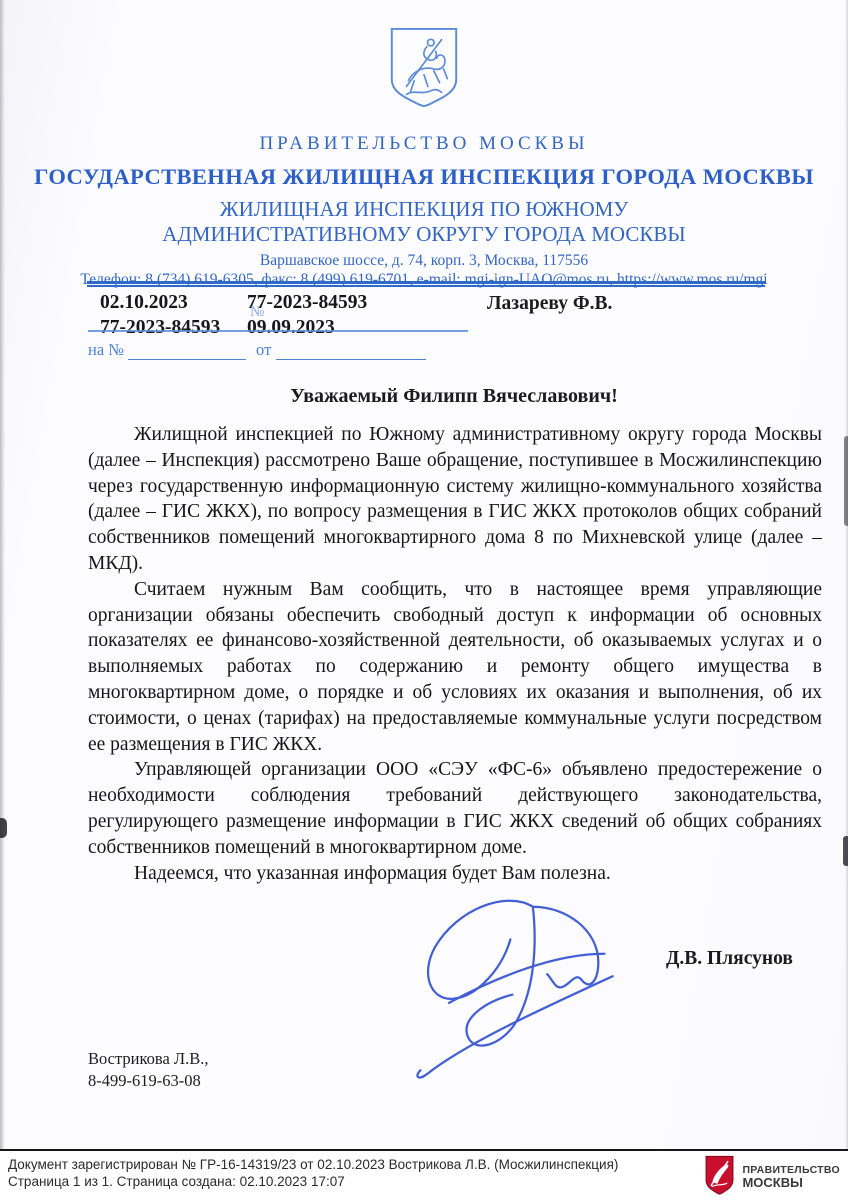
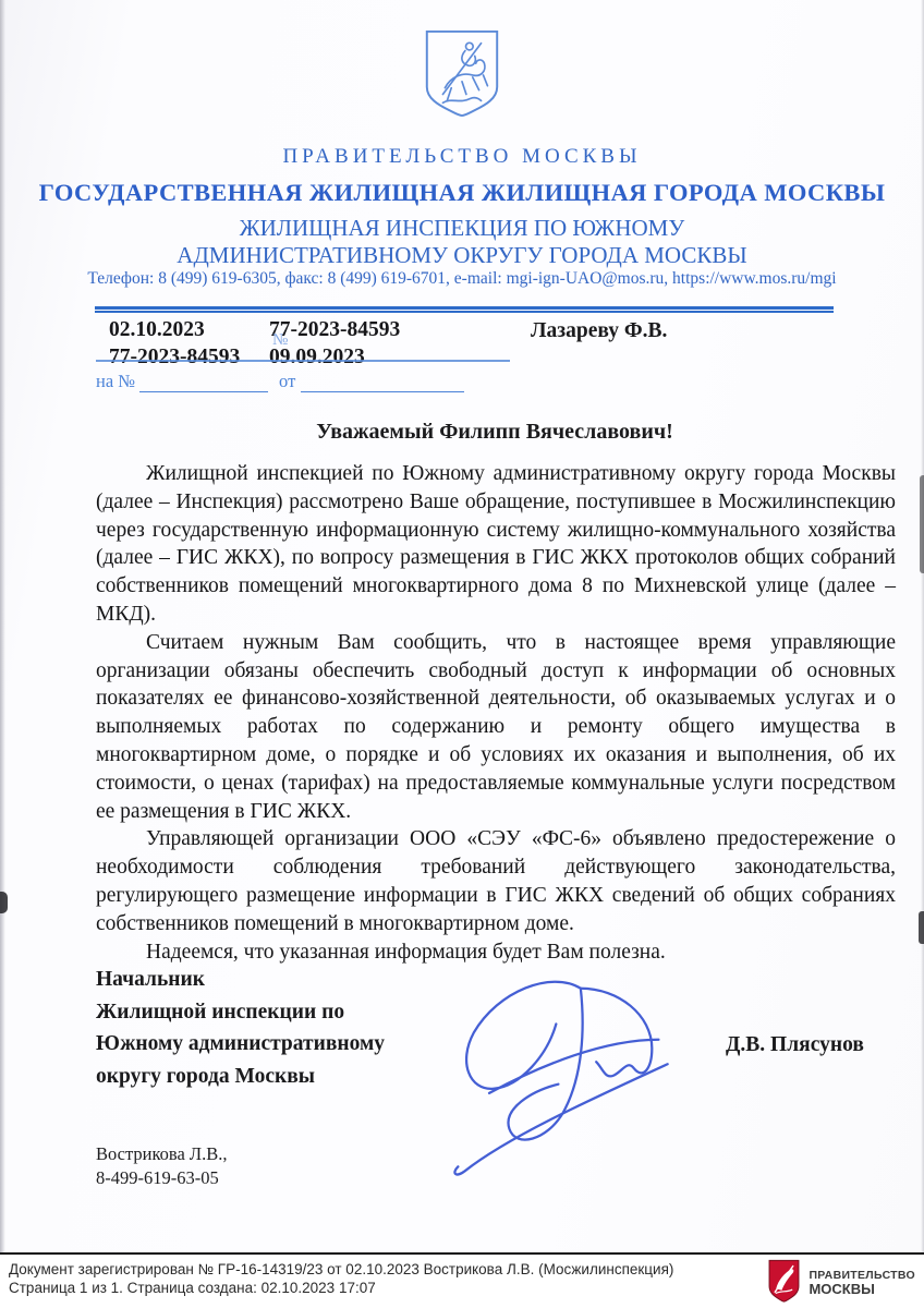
  ПРАВИТЕЛЬСТВО МОСКВЫ
- ГОСУДАРСТВЕННАЯ ЖИЛИЩНАЯ ИНСПЕКЦИЯ ГОРОДА МОСКВЫ
+ ГОСУДАРСТВЕННАЯ ЖИЛИЩНАЯ ЖИЛИЩНАЯ ГОРОДА МОСКВЫ
  ЖИЛИЩНАЯ ИНСПЕКЦИЯ ПО ЮЖНОМУ
  АДМИНИСТРАТИВНОМУ ОКРУГУ ГОРОДА МОСКВЫ
- Варшавское шоссе, д. 74, корп. 3, Москва, 117556
- Телефон: 8 (734) 619-6305, факс: 8 (499) 619-6701, e-mail: mgi-ign-UAO@mos.ru, https://www.mos.ru/mgi
+ Телефон: 8 (499) 619-6305, факс: 8 (499) 619-6701, e-mail: mgi-ign-UAO@mos.ru, https://www.mos.ru/mgi
  02.10.2023
  77-2023-84593
  77-2023-84593
  09.09.2023
  №
  на №
  от
  Лазареву Ф.В.
  Уважаемый Филипп Вячеславович!
  Жилищной инспекцией по Южному административному округу города Москвы (далее – Инспекция) рассмотрено Ваше обращение, поступившее в Мосжилинспекцию через государственную информационную систему жилищно-коммунального хозяйства (далее – ГИС ЖКХ), по вопросу размещения в ГИС ЖКХ протоколов общих собраний собственников помещений многоквартирного дома 8 по Михневской улице (далее – МКД).
  Считаем нужным Вам сообщить, что в настоящее время управляющие организации обязаны обеспечить свободный доступ к информации об основных показателях ее финансово-хозяйственной деятельности, об оказываемых услугах и о выполняемых работах по содержанию и ремонту общего имущества в многоквартирном доме, о порядке и об условиях их оказания и выполнения, об их стоимости, о ценах (тарифах) на предоставляемые коммунальные услуги посредством ее размещения в ГИС ЖКХ.
  Управляющей организации ООО «СЭУ «ФС-6» объявлено предостережение о необходимости соблюдения требований действующего законодательства, регулирующего размещение информации в ГИС ЖКХ сведений об общих собраниях собственников помещений в многоквартирном доме.
  Надеемся, что указанная информация будет Вам полезна.
+ Начальник
+ Жилищной инспекции по
+ Южному административному
+ округу города Москвы
  Д.В. Плясунов
  Вострикова Л.В.,
- 8-499-619-63-08
+ 8-499-619-63-05
  Документ зарегистрирован № ГР-16-14319/23 от 02.10.2023 Вострикова Л.В. (Мосжилинспекция)
  Страница 1 из 1. Страница создана: 02.10.2023 17:07
  ПРАВИТЕЛЬСТВО
  МОСКВЫ
